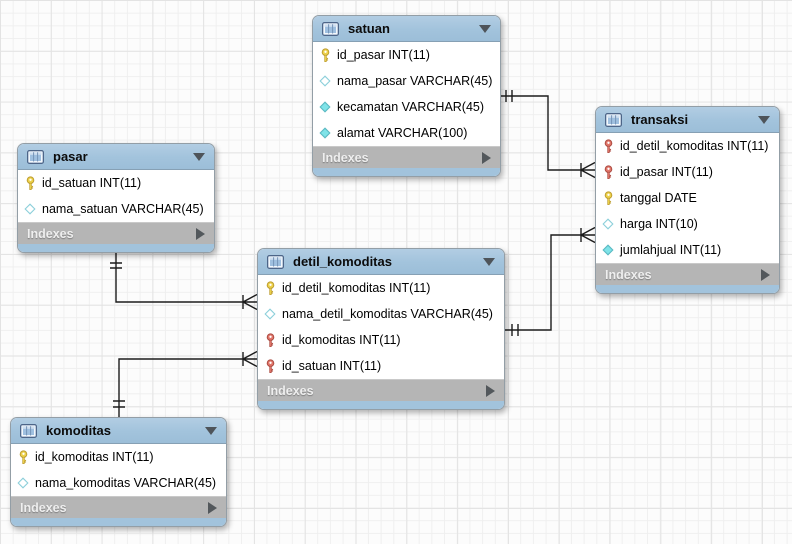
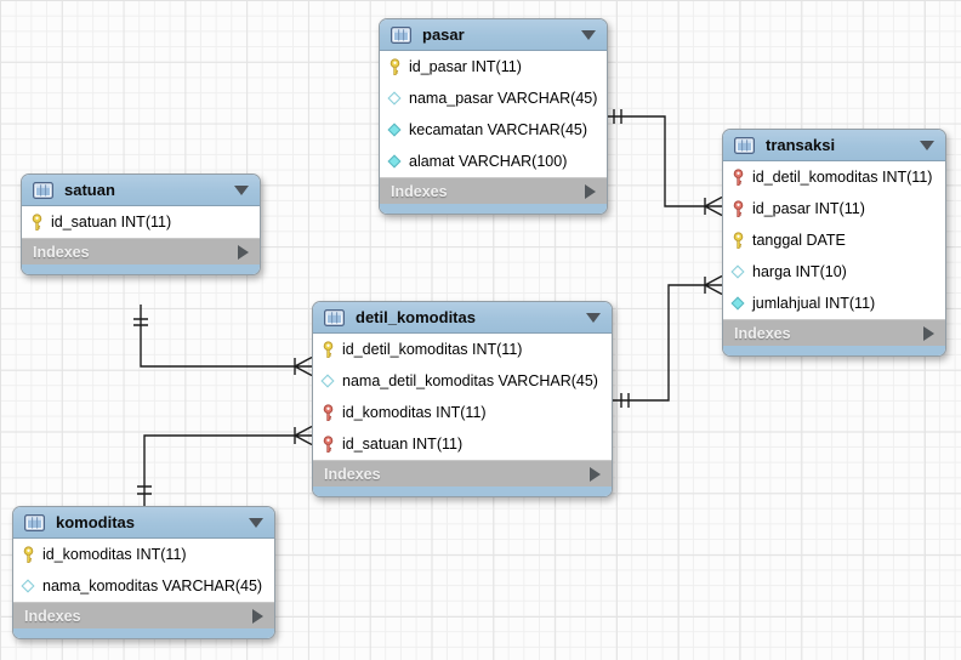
- satuan
+ pasar
  id_pasar INT(11)
  nama_pasar VARCHAR(45)
  kecamatan VARCHAR(45)
  alamat VARCHAR(100)
  Indexes
- pasar
+ satuan
  id_satuan INT(11)
- nama_satuan VARCHAR(45)
  Indexes
  transaksi
  id_detil_komoditas INT(11)
  id_pasar INT(11)
  tanggal DATE
  harga INT(10)
  jumlahjual INT(11)
  Indexes
  detil_komoditas
  id_detil_komoditas INT(11)
  nama_detil_komoditas VARCHAR(45)
  id_komoditas INT(11)
  id_satuan INT(11)
  Indexes
  komoditas
  id_komoditas INT(11)
  nama_komoditas VARCHAR(45)
  Indexes
